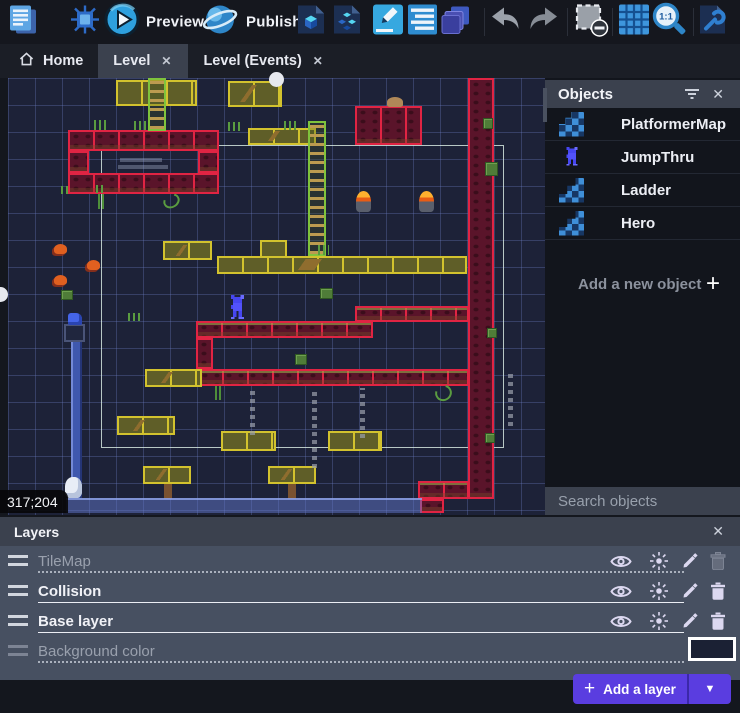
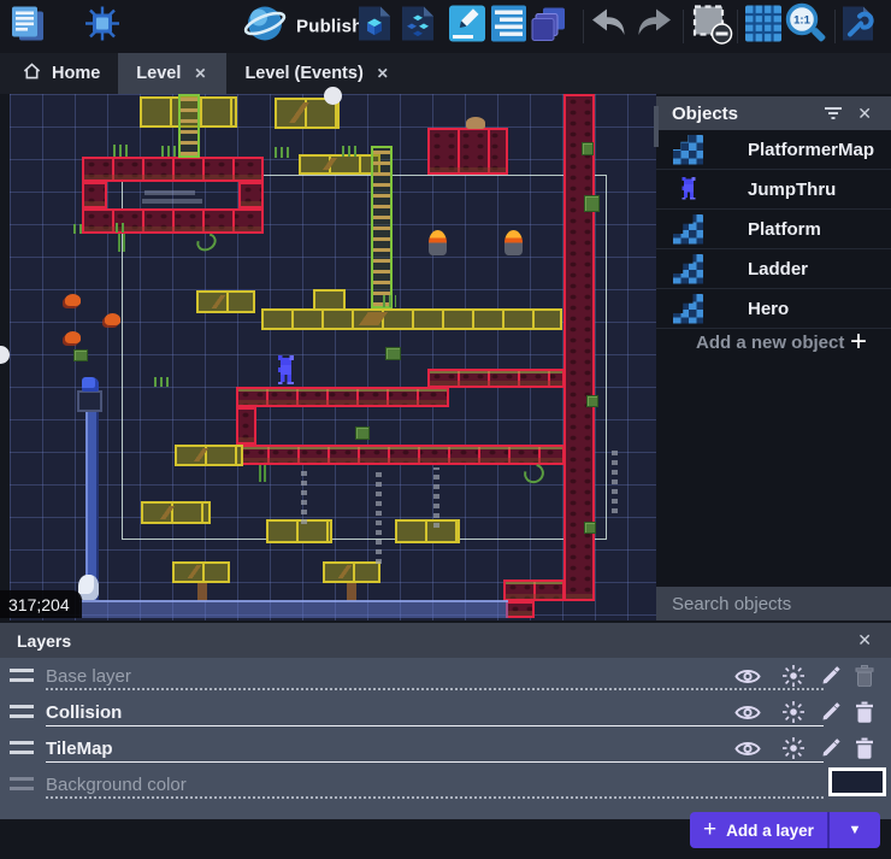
- Preview
  Publish
  1:1
  Home
  Level
  ✕
  Level (Events)
  ✕
  317;204
  Objects
  ✕
  PlatformerMap
  JumpThru
+ Platform
  Ladder
  Hero
  Add a new object
  +
  Search objects
  Layers
  ✕
- TileMap
+ Base layer
  Collision
- Base layer
+ TileMap
  Background color
  +
  Add a layer
  ▼
